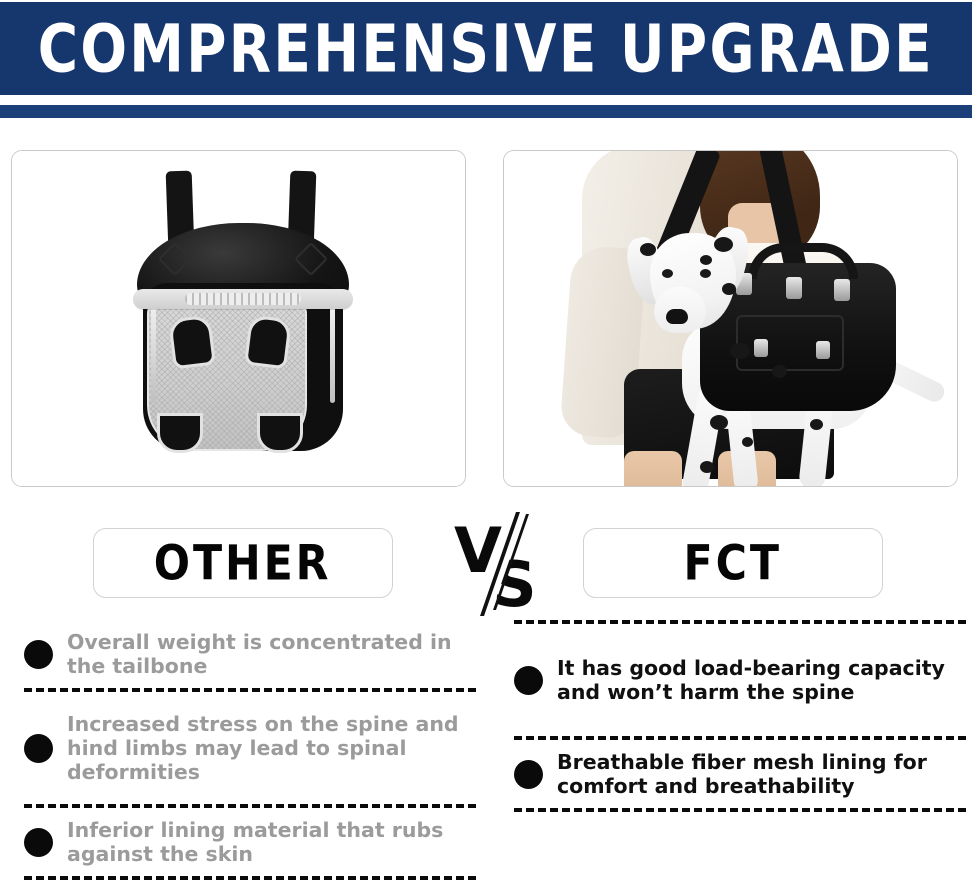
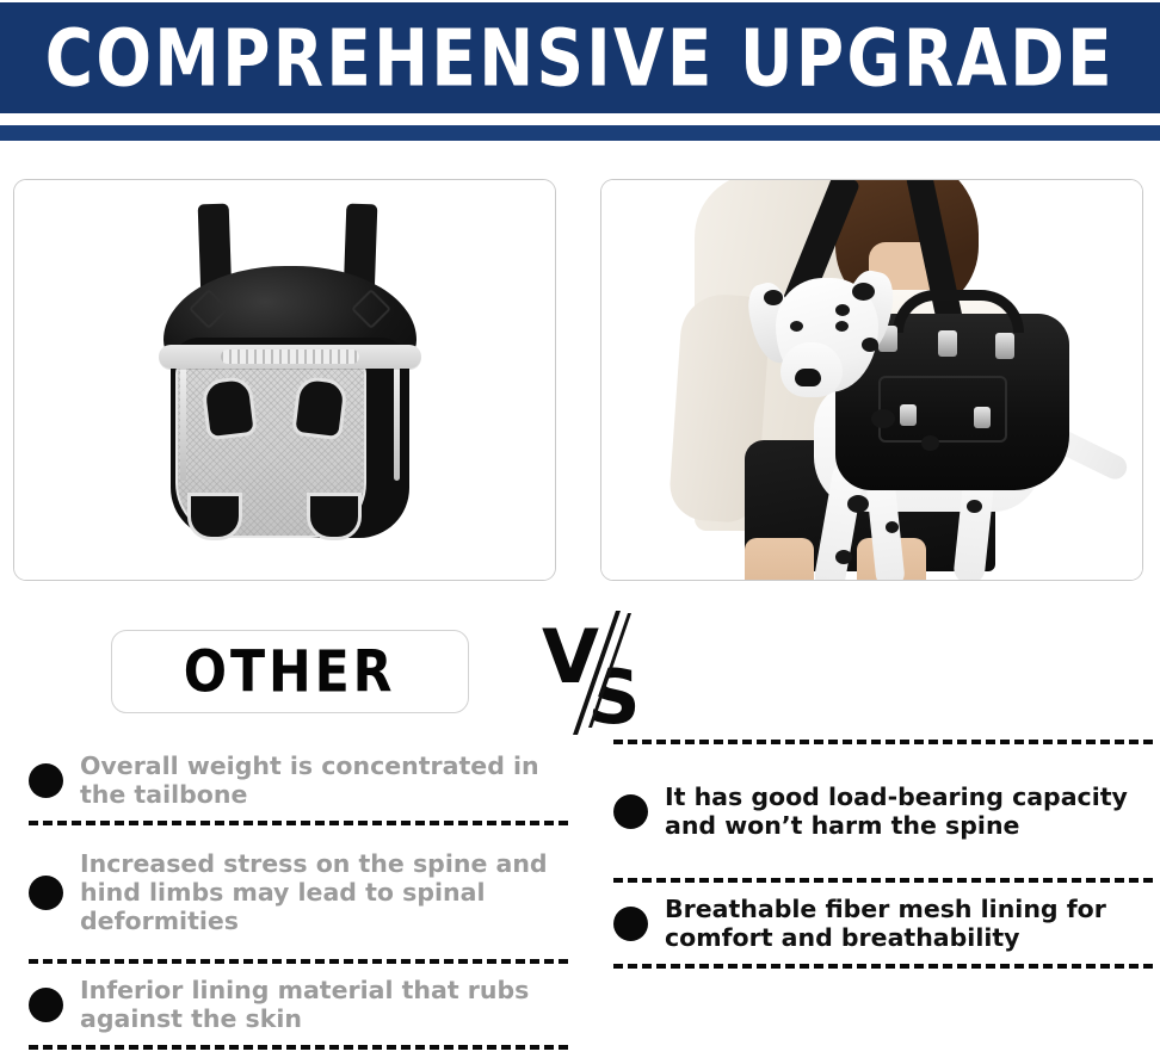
  COMPREHENSIVE UPGRADE
  OTHER
  V
  S
- FCT
  Overall weight is concentrated in the tailbone
  Increased stress on the spine and hind limbs may lead to spinal deformities
  Inferior lining material that rubs against the skin
  It has good load-bearing capacity and won’t harm the spine
  Breathable fiber mesh lining for comfort and breathability
